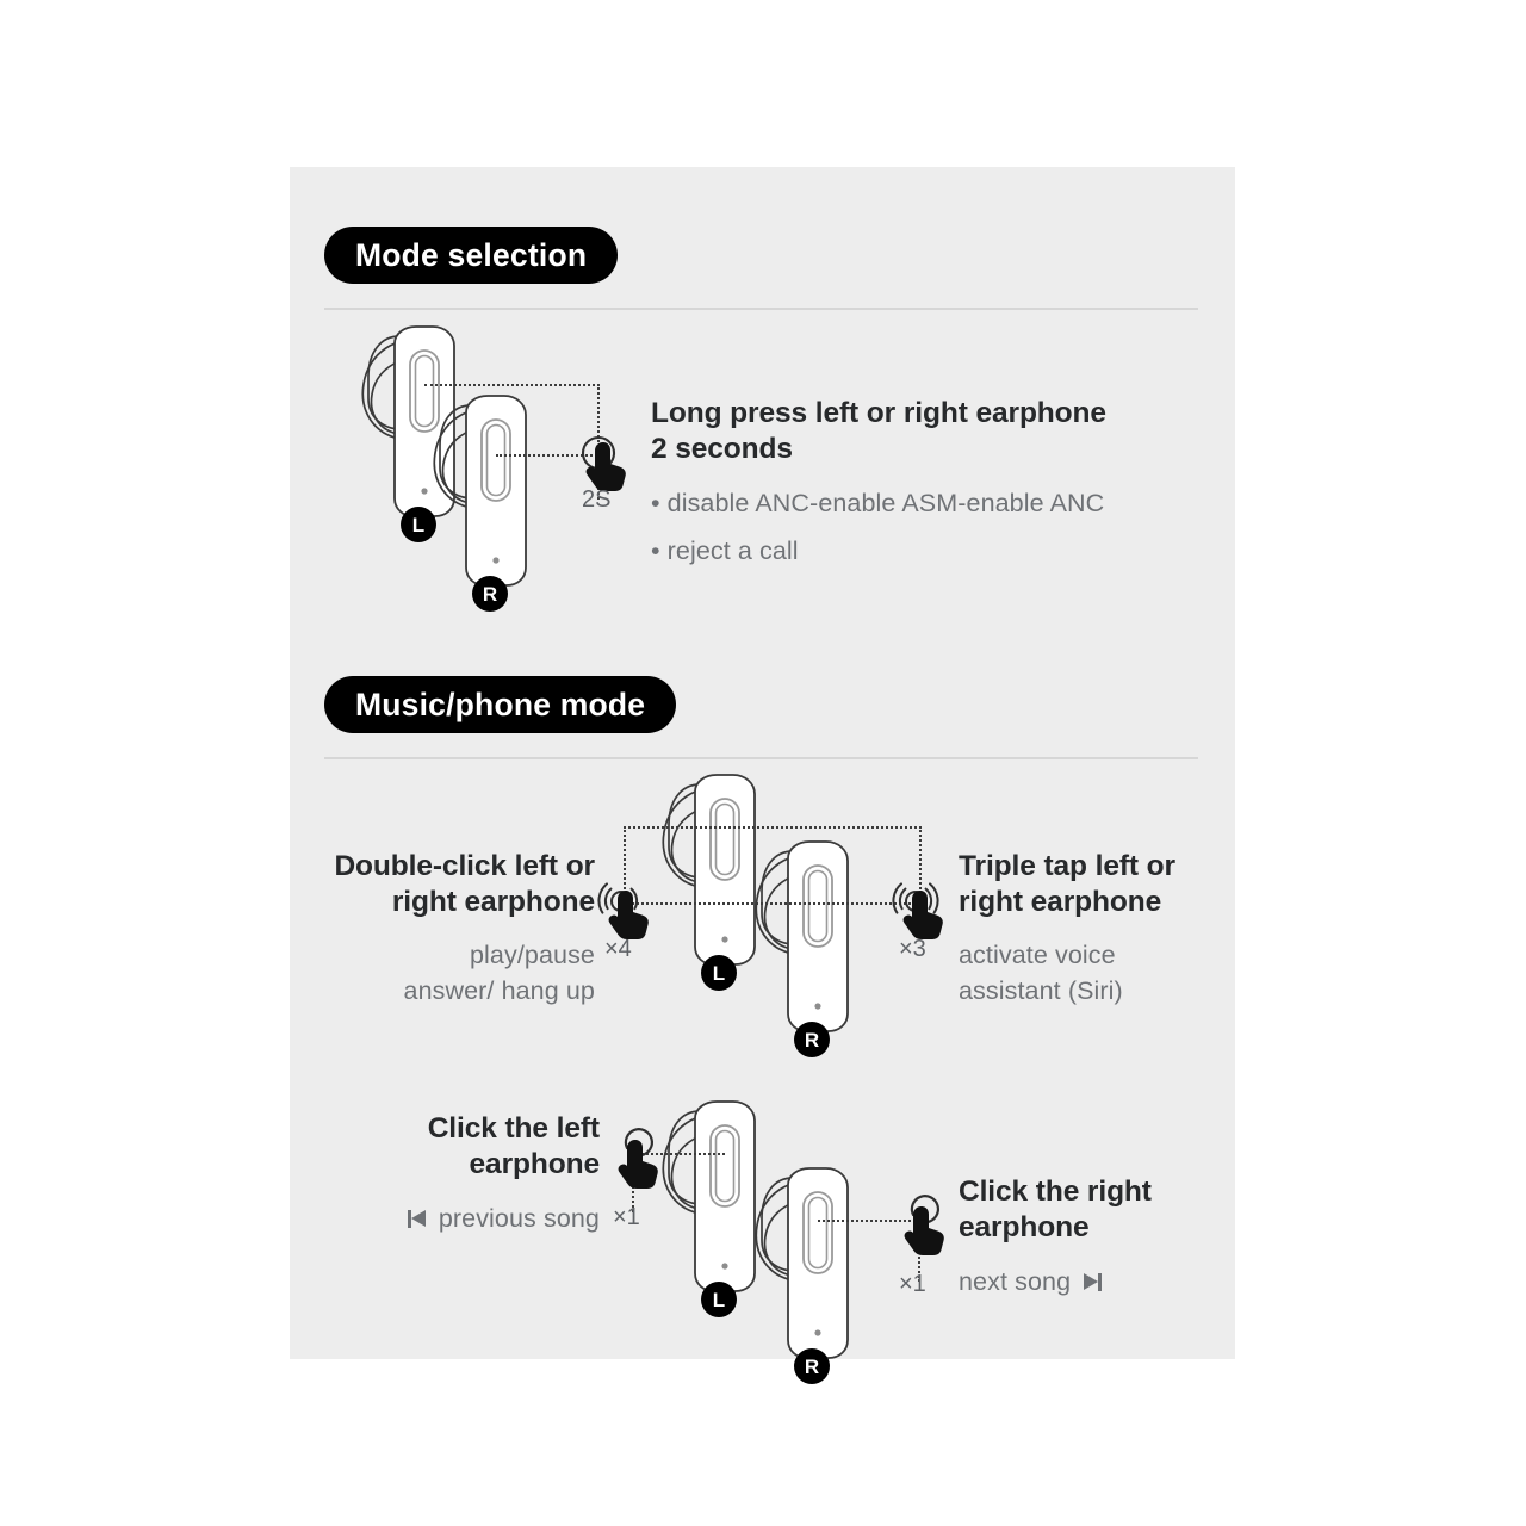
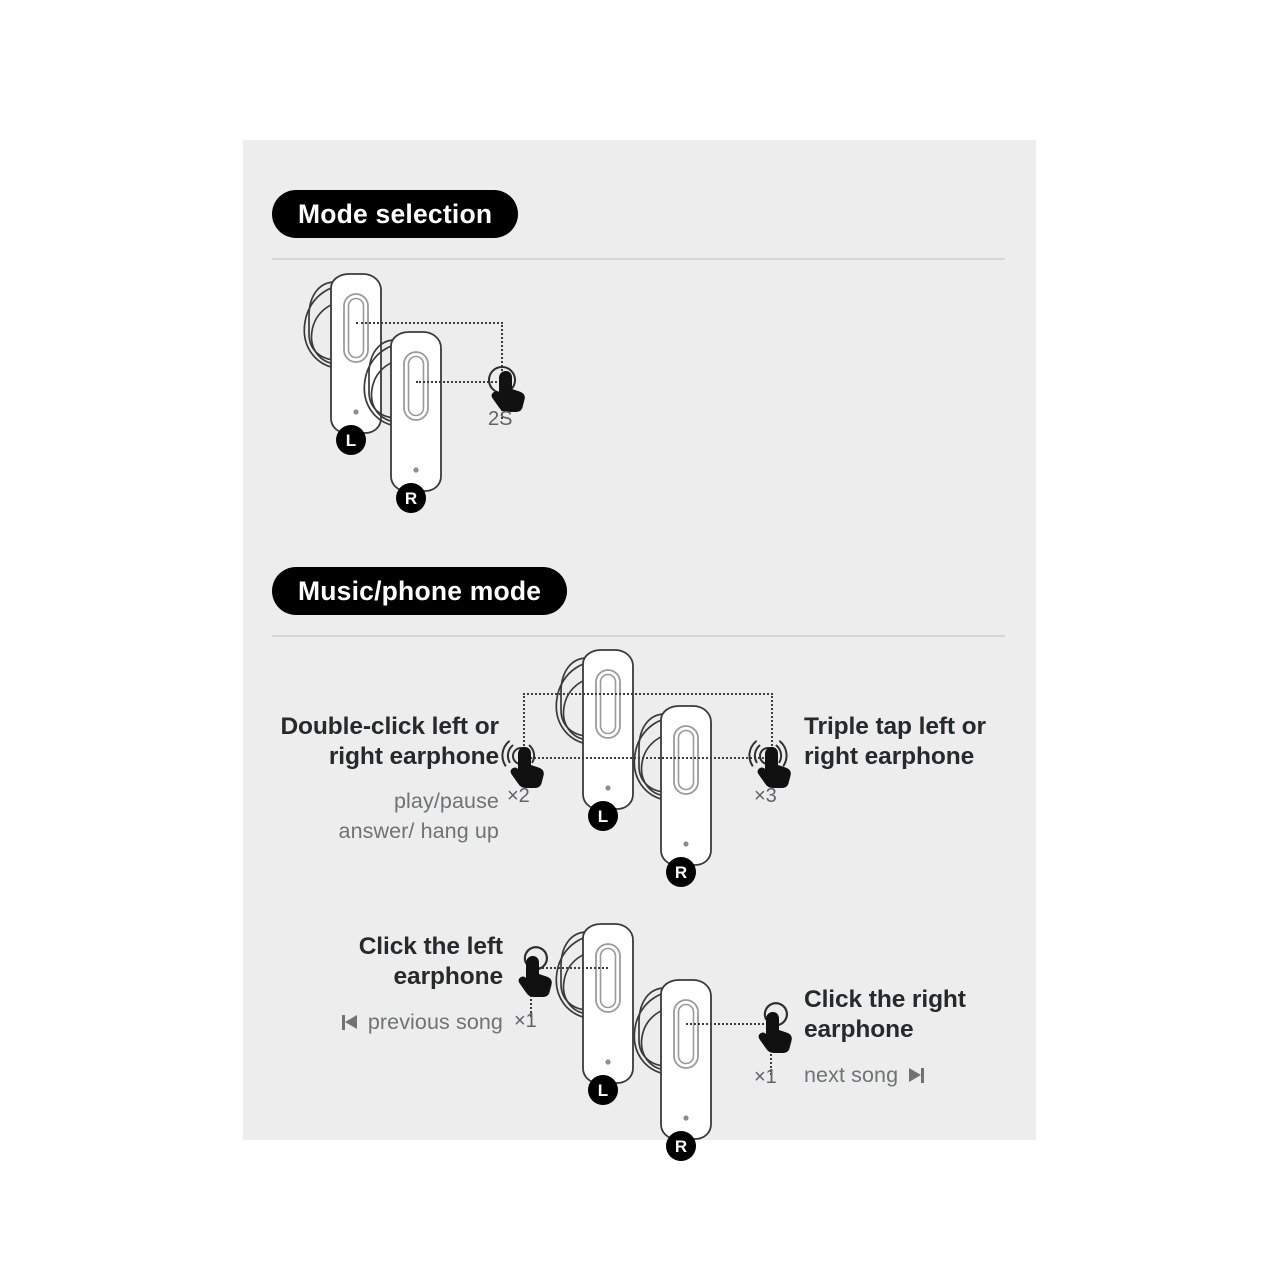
  Mode selection
  L
  R
  2S
- Long press left or right earphone
- 2 seconds
- • disable ANC-enable ASM-enable ANC
- • reject a call
  Music/phone mode
  L
  R
- ×4
+ ×2
  ×3
  Double-click left or
  right earphone
  play/pause
  answer/ hang up
  Triple tap left or
  right earphone
- activate voice
- assistant (Siri)
  L
  R
  ×1
  ×1
  Click the left
  earphone
  previous song
  Click the right
  earphone
  next song
